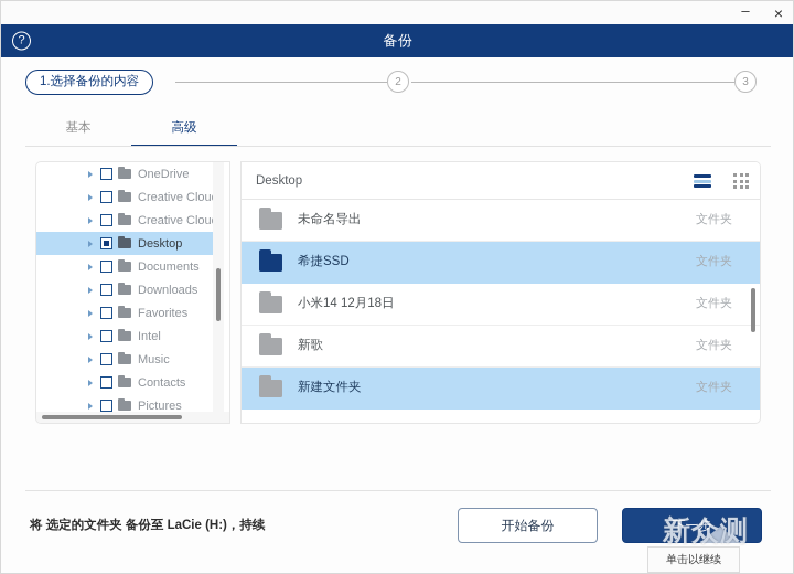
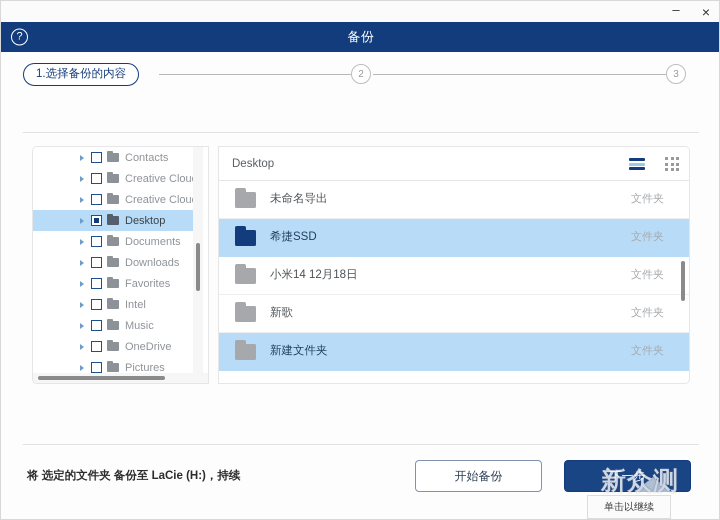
  –
  ×
  ?
  备份
  1.选择备份的内容
  2
  3
- 基本
- 高级
- OneDrive
+ Contacts
  Creative Clou
  Creative Clou
  Desktop
  Documents
  Downloads
  Favorites
  Intel
  Music
- Contacts
+ OneDrive
  Pictures
  Desktop
  未命名导出
  文件夹
  希捷SSD
  文件夹
  小米14 12月18日
  文件夹
  新歌
  文件夹
  新建文件夹
  文件夹
  将 选定的文件夹 备份至 LaCie (H:)，持续
  开始备份
  下一步
  单击以继续
  新众测
